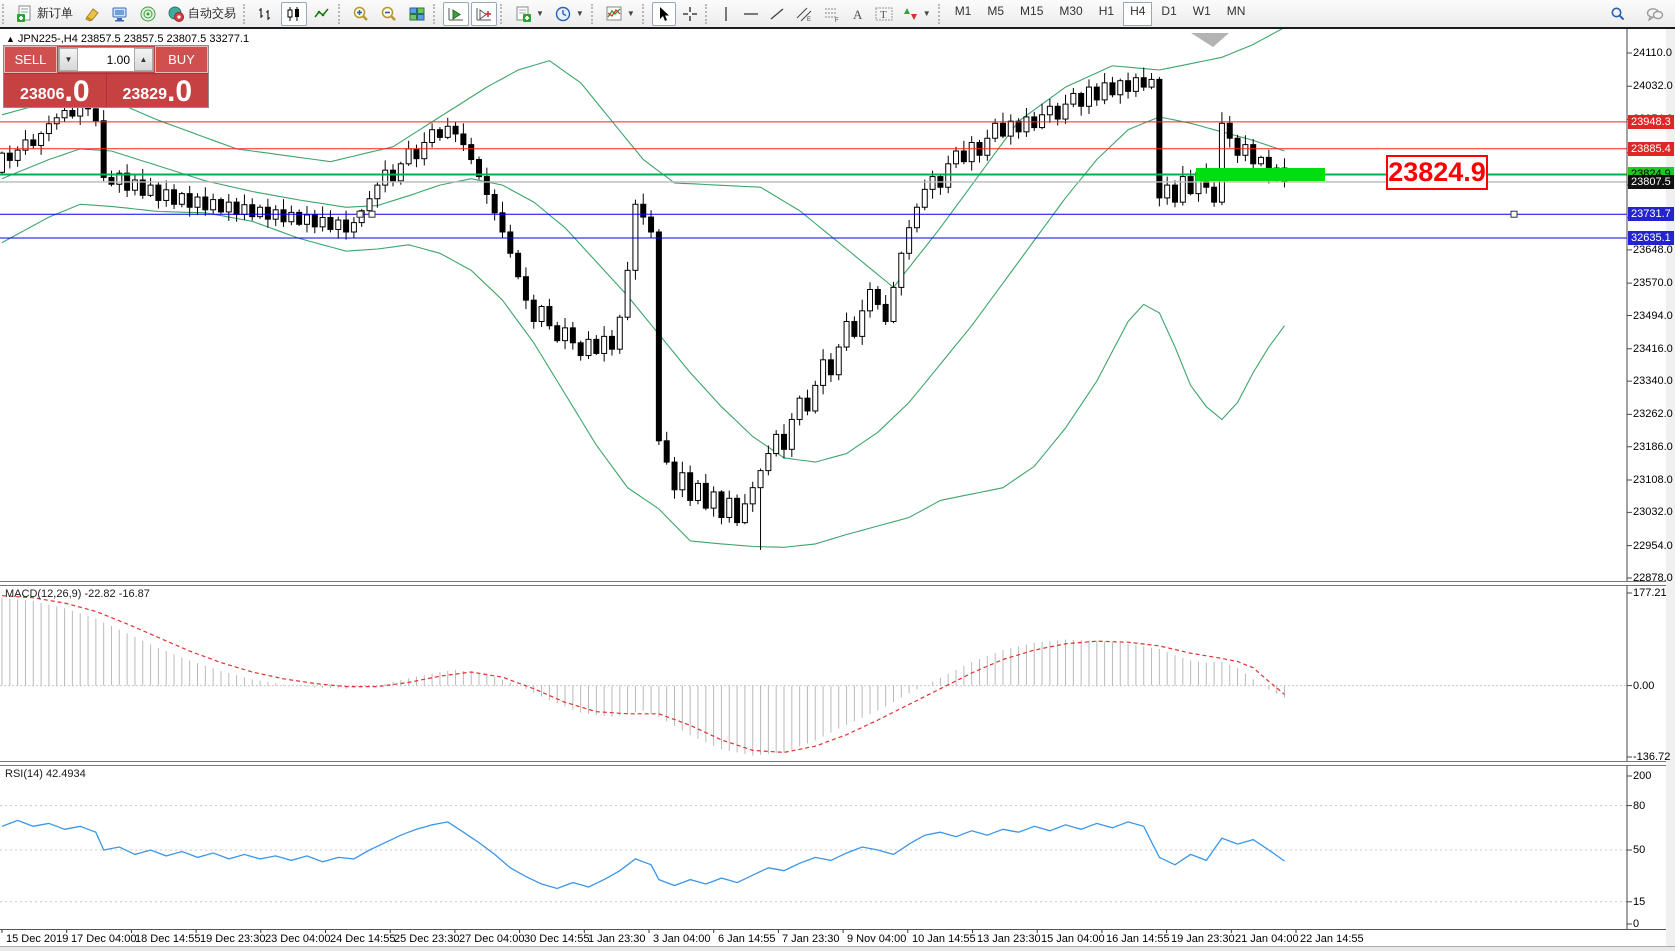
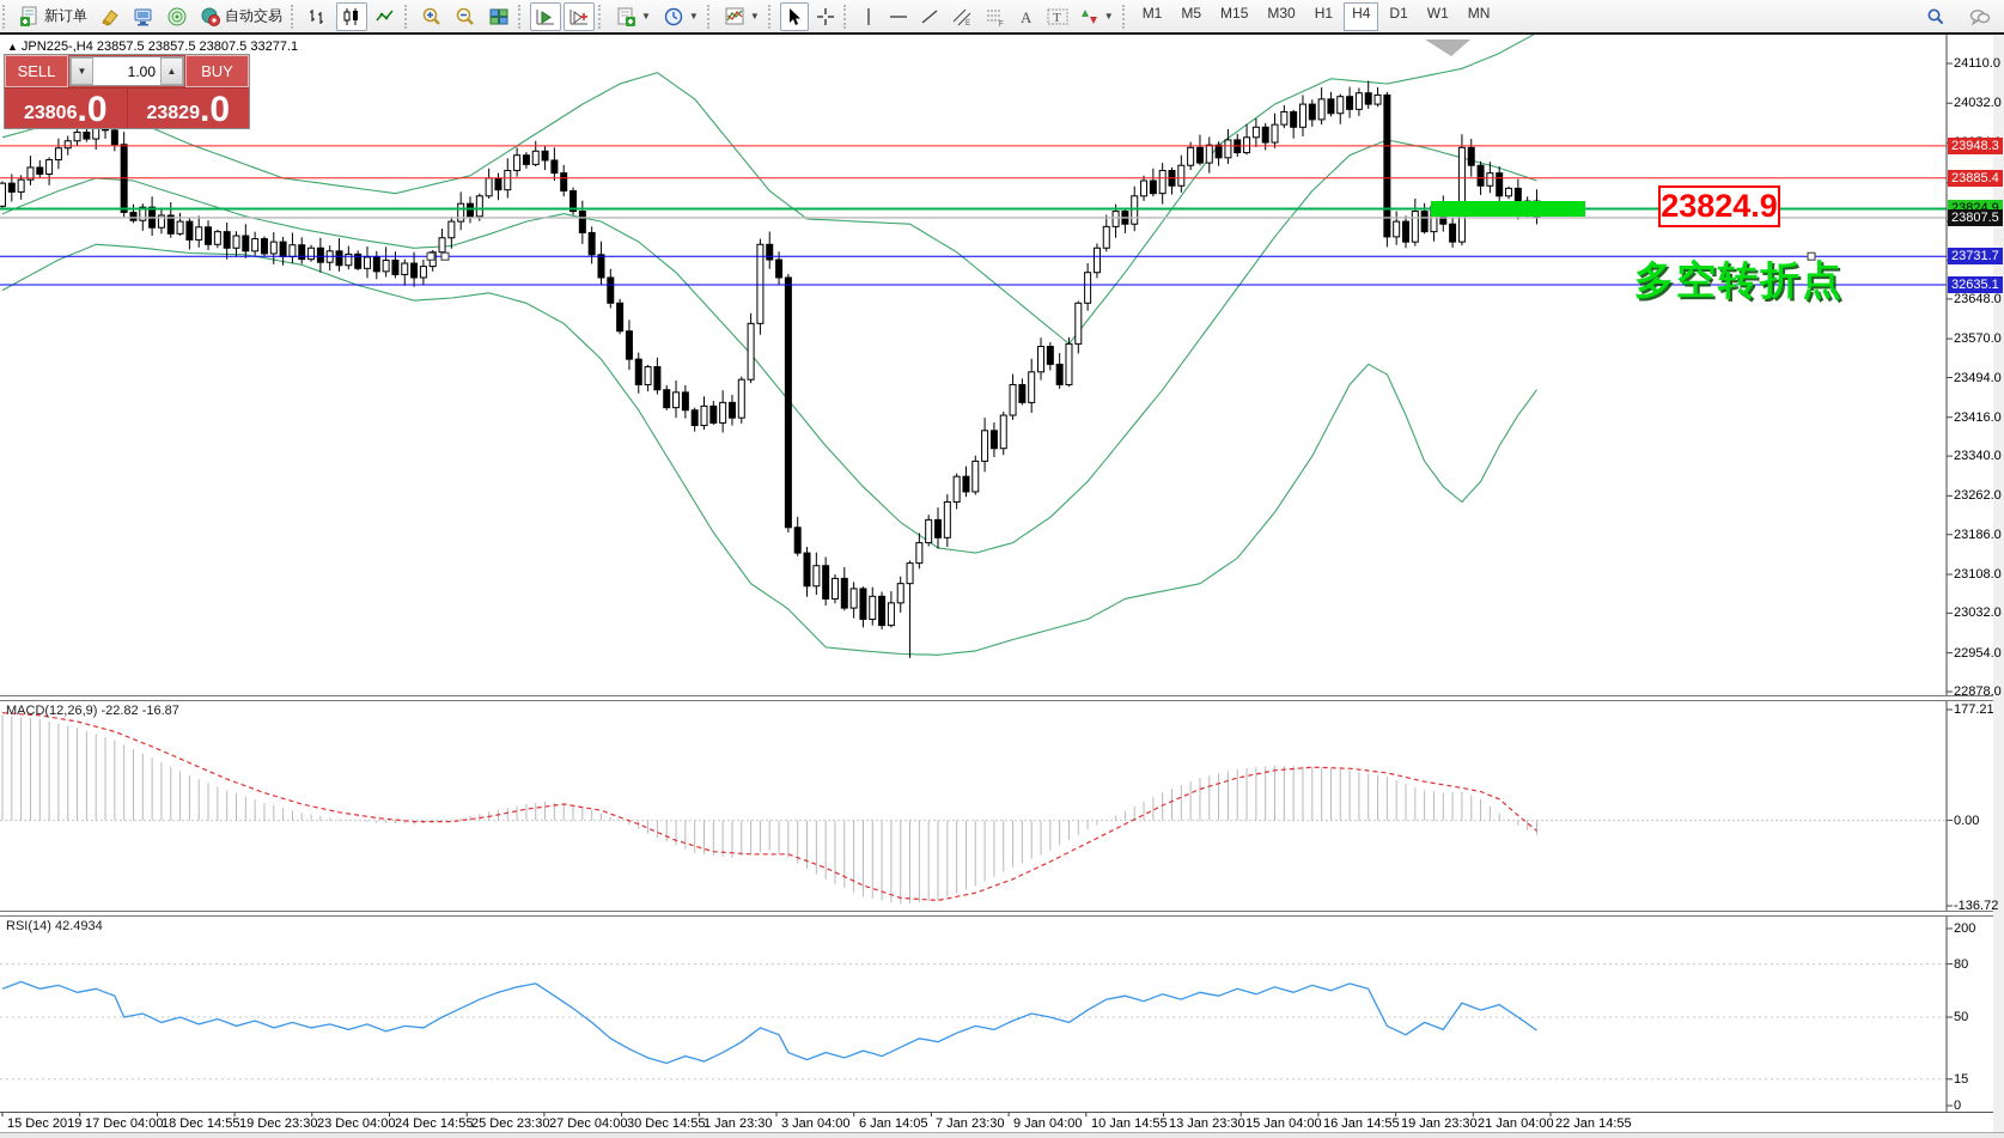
  新订单
  自动交易
  ▼
  ▼
  ▼
  A
  T
  ▼
  M1
  M5
  M15
  M30
  H1
  H4
  D1
  W1
  MN
  ▲ JPN225-,H4 23857.5 23857.5 23807.5 33277.1
  SELL
  ▼
  1.00
  ▲
  BUY
  23806
  .0
  23829
  .0
  MACD(12,26,9) -22.82 -16.87
  RSI(14) 42.4934
  23824.9
+ 多空转折点
  24110.0
  24032.0
  23648.0
  23570.0
  23494.0
  23416.0
  23340.0
  23262.0
  23186.0
  23108.0
  23032.0
  22954.0
  22878.0
  177.21
  0.00
  -136.72
  200
  80
  50
  15
  0
  23948.3
  23885.4
  23824.9
  23731.7
  32635.1
  23807.5
  15 Dec 2019
  17 Dec 04:00
  18 Dec 14:55
  19 Dec 23:30
  23 Dec 04:00
  24 Dec 14:55
  25 Dec 23:30
  27 Dec 04:00
  30 Dec 14:55
  1 Jan 23:30
  3 Jan 04:00
- 6 Jan 14:55
+ 6 Jan 14:05
  7 Jan 23:30
- 9 Nov 04:00
+ 9 Jan 04:00
  10 Jan 14:55
  13 Jan 23:30
  15 Jan 04:00
  16 Jan 14:55
  19 Jan 23:30
  21 Jan 04:00
  22 Jan 14:55
